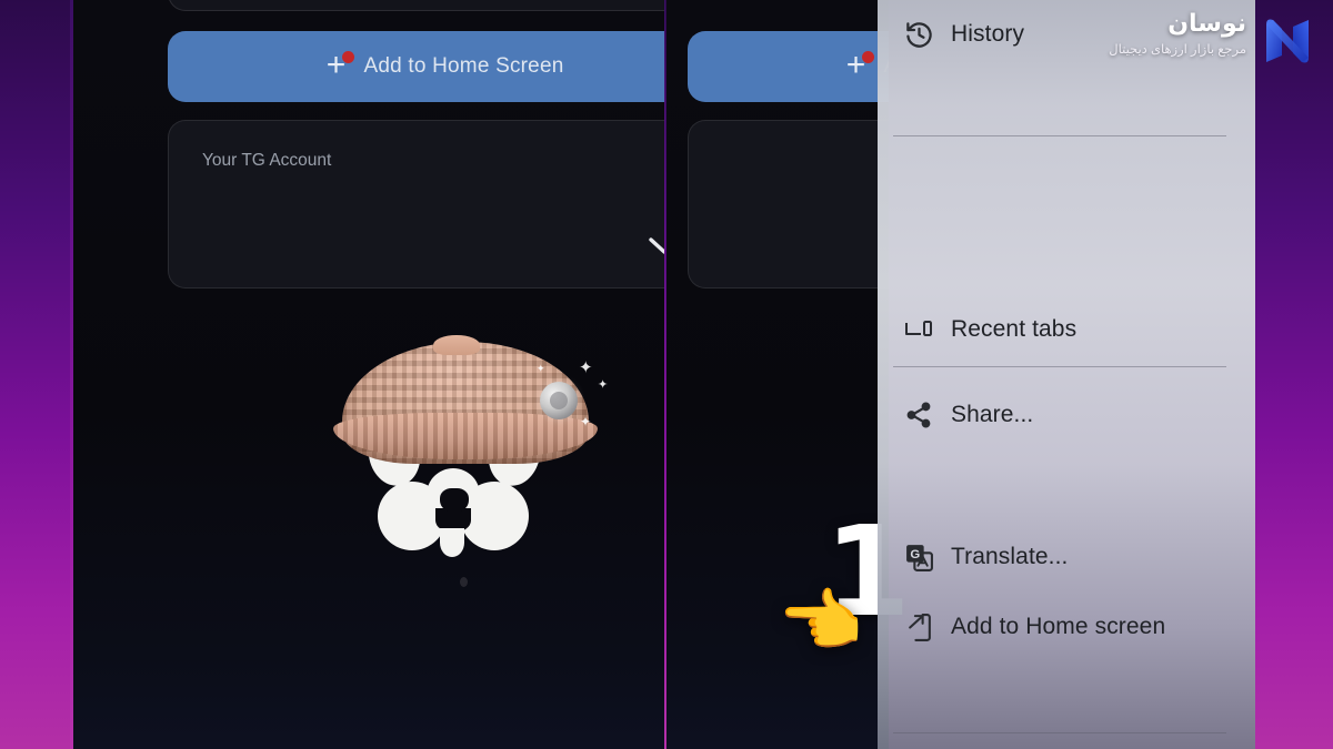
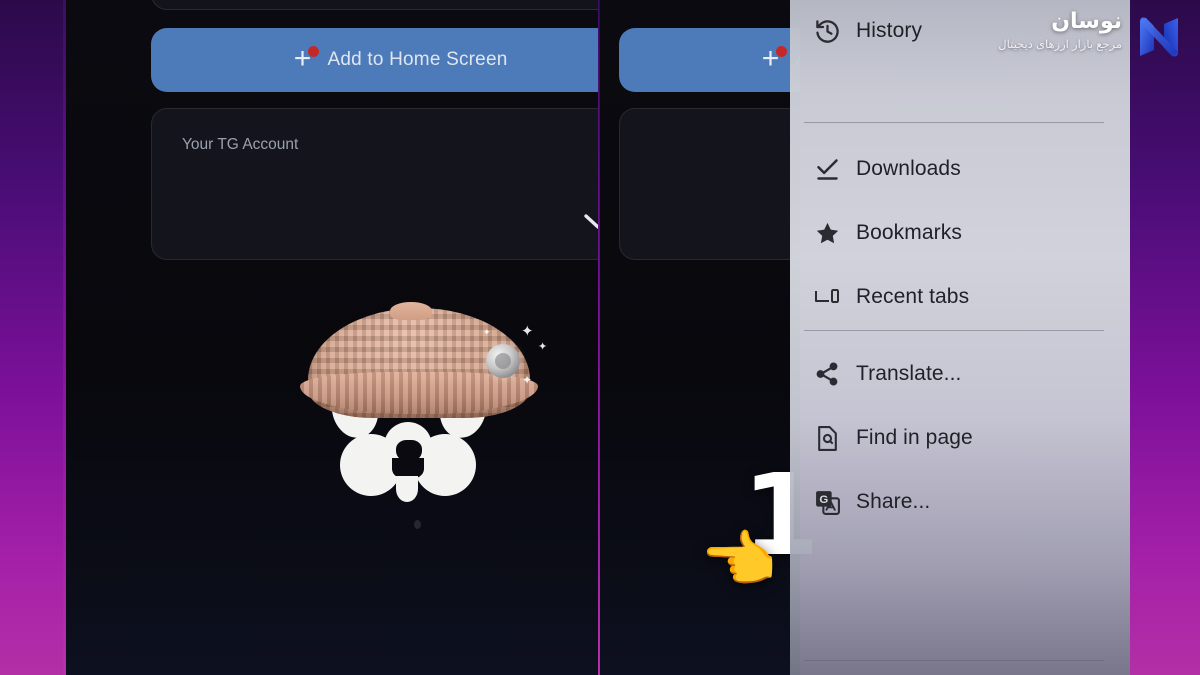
  +
  Add to Home Screen
  Your TG Account
  ✦
  ✦
  ✦
  ✦
  +
  1
  👈
  History
+ Downloads
+ Bookmarks
  Recent tabs
- Share...
+ Translate...
+ Find in page
  G
- Translate...
+ Share...
- Add to Home screen
  نوسان
  مرجع بازار ارزهای دیجیتال
